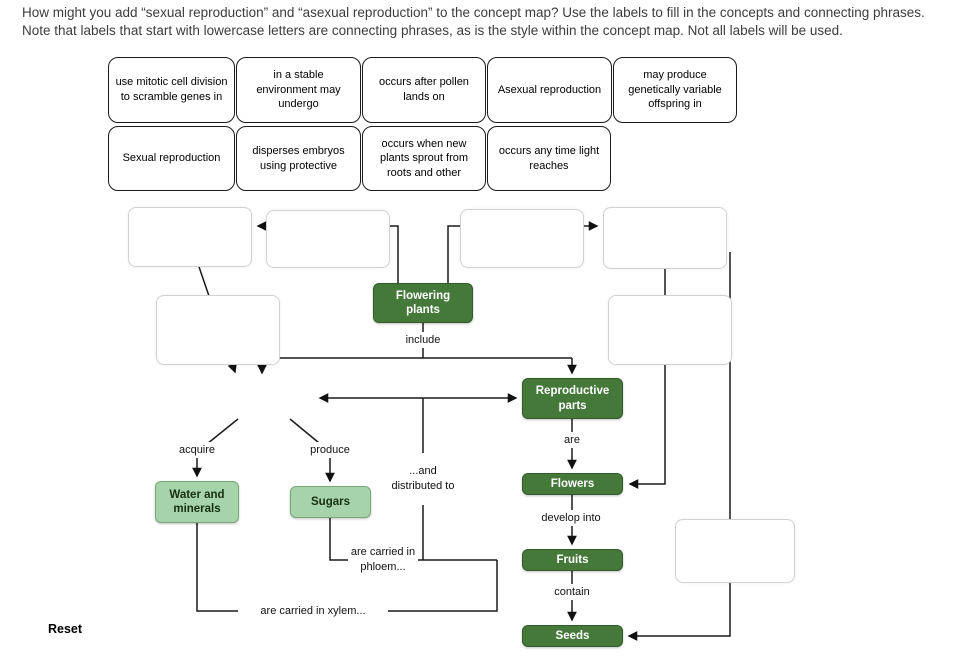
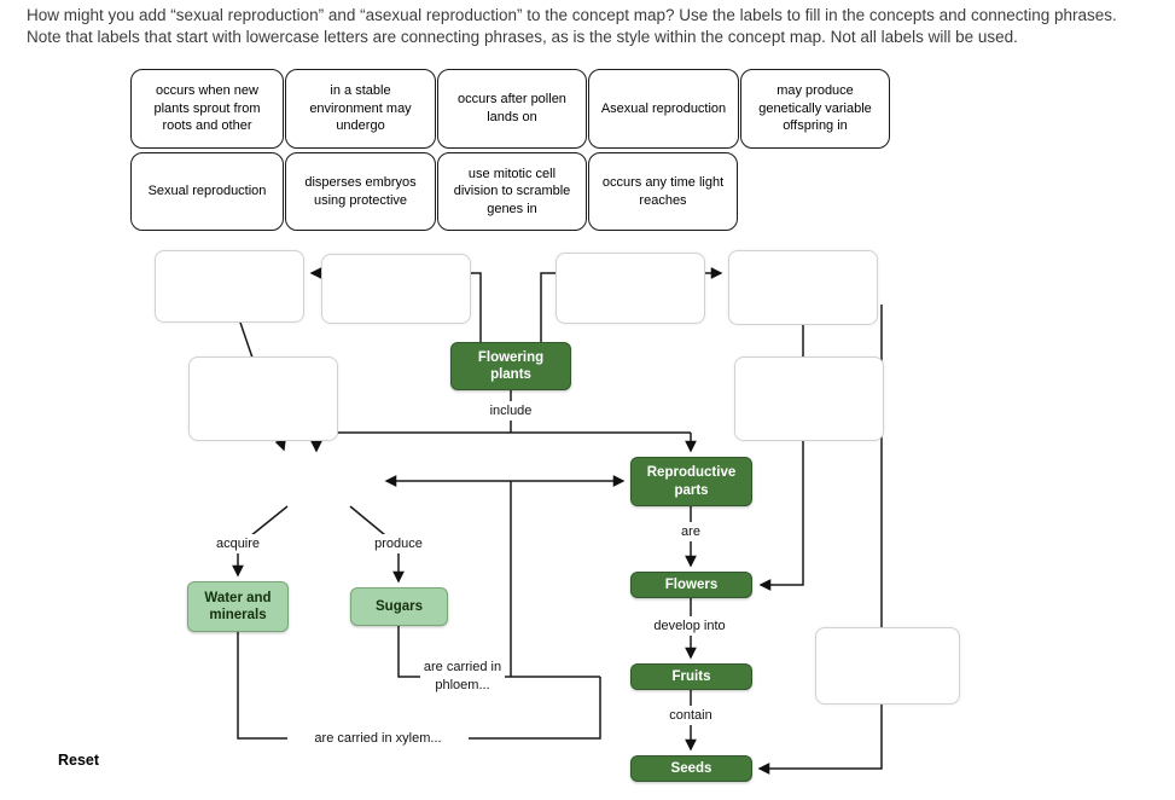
  How might you add “sexual reproduction” and “asexual reproduction” to the concept map? Use the labels to fill in the concepts and connecting phrases. Note that labels that start with lowercase letters are connecting phrases, as is the style within the concept map. Not all labels will be used.
- use mitotic cell division to scramble genes in
+ occurs when new plants sprout from roots and other
  in a stable environment may undergo
  occurs after pollen lands on
  Asexual reproduction
  may produce genetically variable offspring in
  Sexual reproduction
  disperses embryos using protective
- occurs when new plants sprout from roots and other
+ use mitotic cell division to scramble genes in
  occurs any time light reaches
  Flowering plants
  Reproductive parts
  Water and minerals
  Sugars
  Flowers
  Fruits
  Seeds
  include
  acquire
  produce
- ...and distributed to
  are
  develop into
  contain
  are carried in phloem...
  are carried in xylem...
  Reset
